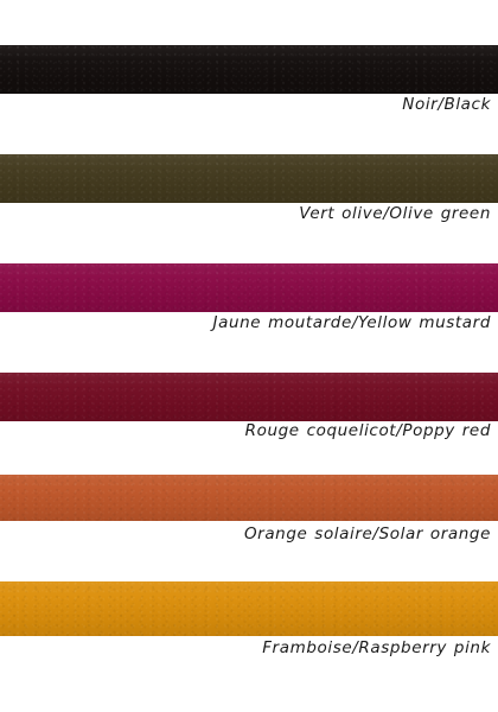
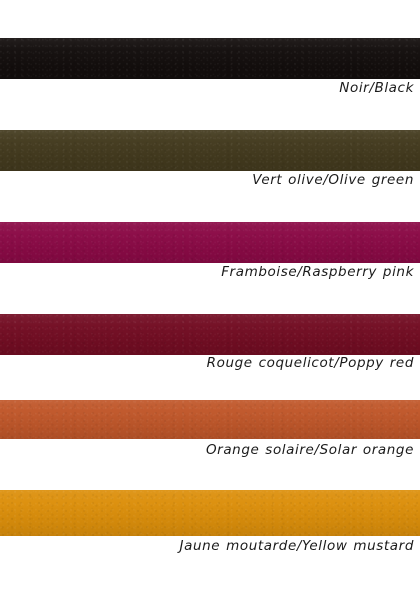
  Noir/Black
  Vert olive/Olive green
- Jaune moutarde/Yellow mustard
+ Framboise/Raspberry pink
  Rouge coquelicot/Poppy red
  Orange solaire/Solar orange
- Framboise/Raspberry pink
+ Jaune moutarde/Yellow mustard
